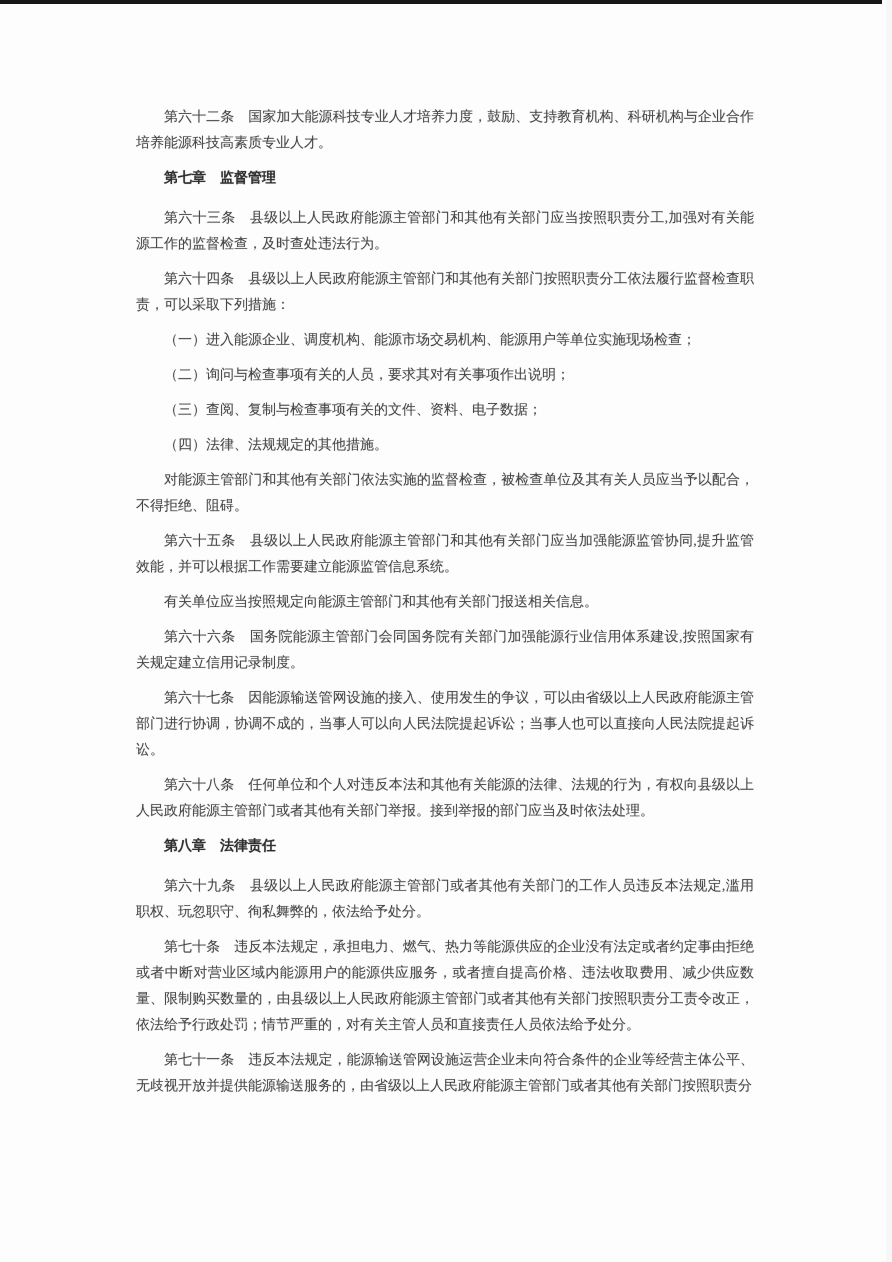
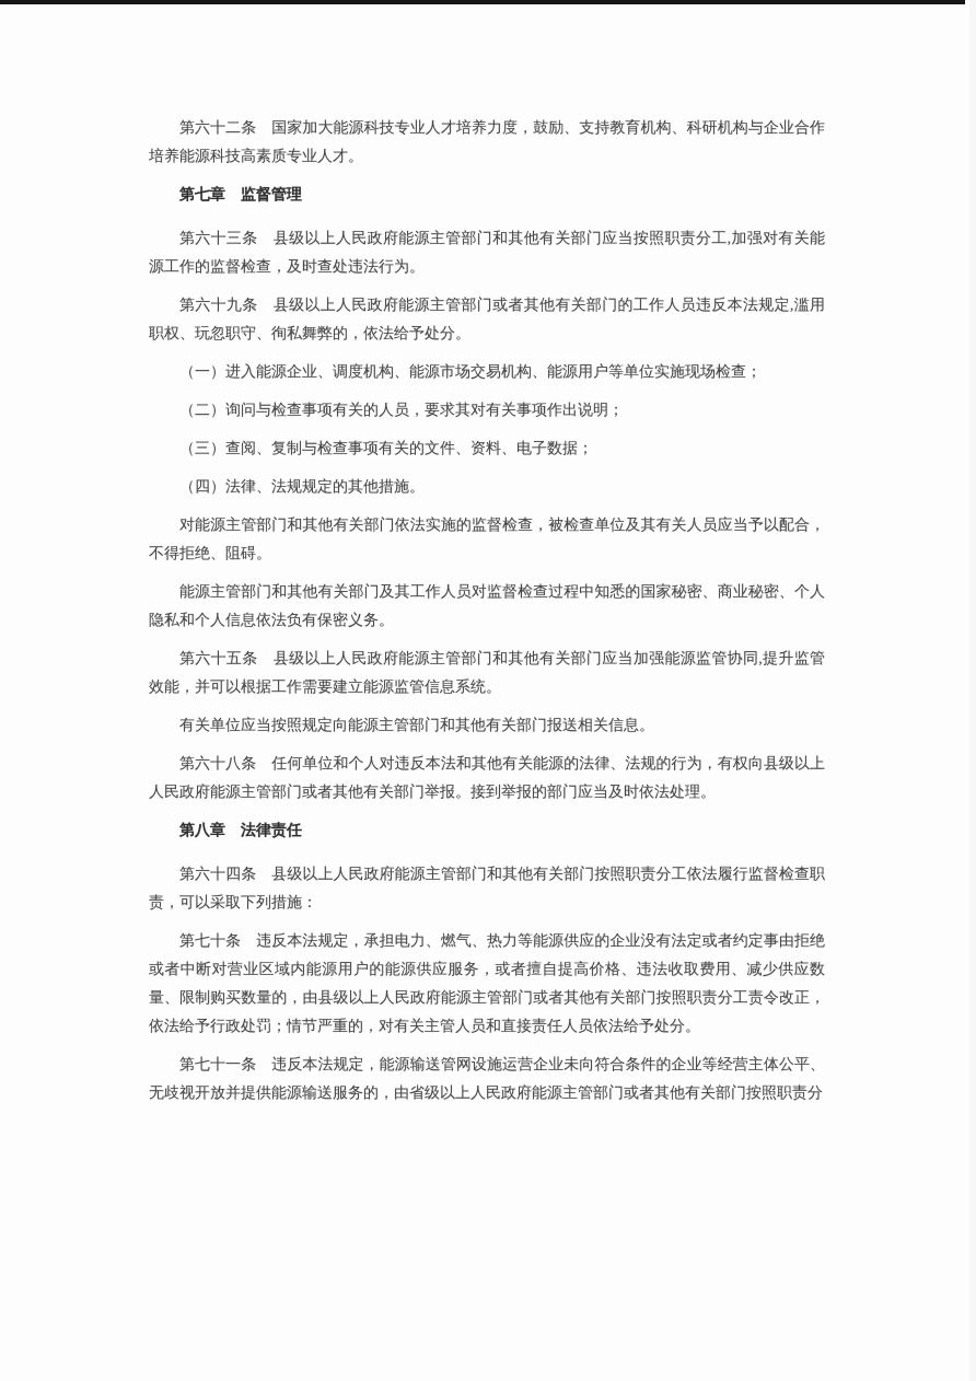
  第六十二条 国家加大能源科技专业人才培养力度，鼓励、支持教育机构、科研机构与企业合作培养能源科技高素质专业人才。
  第七章 监督管理
  第六十三条 县级以上人民政府能源主管部门和其他有关部门应当按照职责分工,加强对有关能源工作的监督检查，及时查处违法行为。
- 第六十四条 县级以上人民政府能源主管部门和其他有关部门按照职责分工依法履行监督检查职责，可以采取下列措施：
+ 第六十九条 县级以上人民政府能源主管部门或者其他有关部门的工作人员违反本法规定,滥用职权、玩忽职守、徇私舞弊的，依法给予处分。
  （一）进入能源企业、调度机构、能源市场交易机构、能源用户等单位实施现场检查；
  （二）询问与检查事项有关的人员，要求其对有关事项作出说明；
  （三）查阅、复制与检查事项有关的文件、资料、电子数据；
  （四）法律、法规规定的其他措施。
  对能源主管部门和其他有关部门依法实施的监督检查，被检查单位及其有关人员应当予以配合，不得拒绝、阻碍。
+ 能源主管部门和其他有关部门及其工作人员对监督检查过程中知悉的国家秘密、商业秘密、个人隐私和个人信息依法负有保密义务。
  第六十五条 县级以上人民政府能源主管部门和其他有关部门应当加强能源监管协同,提升监管效能，并可以根据工作需要建立能源监管信息系统。
  有关单位应当按照规定向能源主管部门和其他有关部门报送相关信息。
- 第六十六条 国务院能源主管部门会同国务院有关部门加强能源行业信用体系建设,按照国家有关规定建立信用记录制度。
- 第六十七条 因能源输送管网设施的接入、使用发生的争议，可以由省级以上人民政府能源主管部门进行协调，协调不成的，当事人可以向人民法院提起诉讼；当事人也可以直接向人民法院提起诉讼。
  第六十八条 任何单位和个人对违反本法和其他有关能源的法律、法规的行为，有权向县级以上人民政府能源主管部门或者其他有关部门举报。接到举报的部门应当及时依法处理。
  第八章 法律责任
- 第六十九条 县级以上人民政府能源主管部门或者其他有关部门的工作人员违反本法规定,滥用职权、玩忽职守、徇私舞弊的，依法给予处分。
+ 第六十四条 县级以上人民政府能源主管部门和其他有关部门按照职责分工依法履行监督检查职责，可以采取下列措施：
  第七十条 违反本法规定，承担电力、燃气、热力等能源供应的企业没有法定或者约定事由拒绝或者中断对营业区域内能源用户的能源供应服务，或者擅自提高价格、违法收取费用、减少供应数量、限制购买数量的，由县级以上人民政府能源主管部门或者其他有关部门按照职责分工责令改正，依法给予行政处罚；情节严重的，对有关主管人员和直接责任人员依法给予处分。
  第七十一条 违反本法规定，能源输送管网设施运营企业未向符合条件的企业等经营主体公平、无歧视开放并提供能源输送服务的，由省级以上人民政府能源主管部门或者其他有关部门按照职责分
